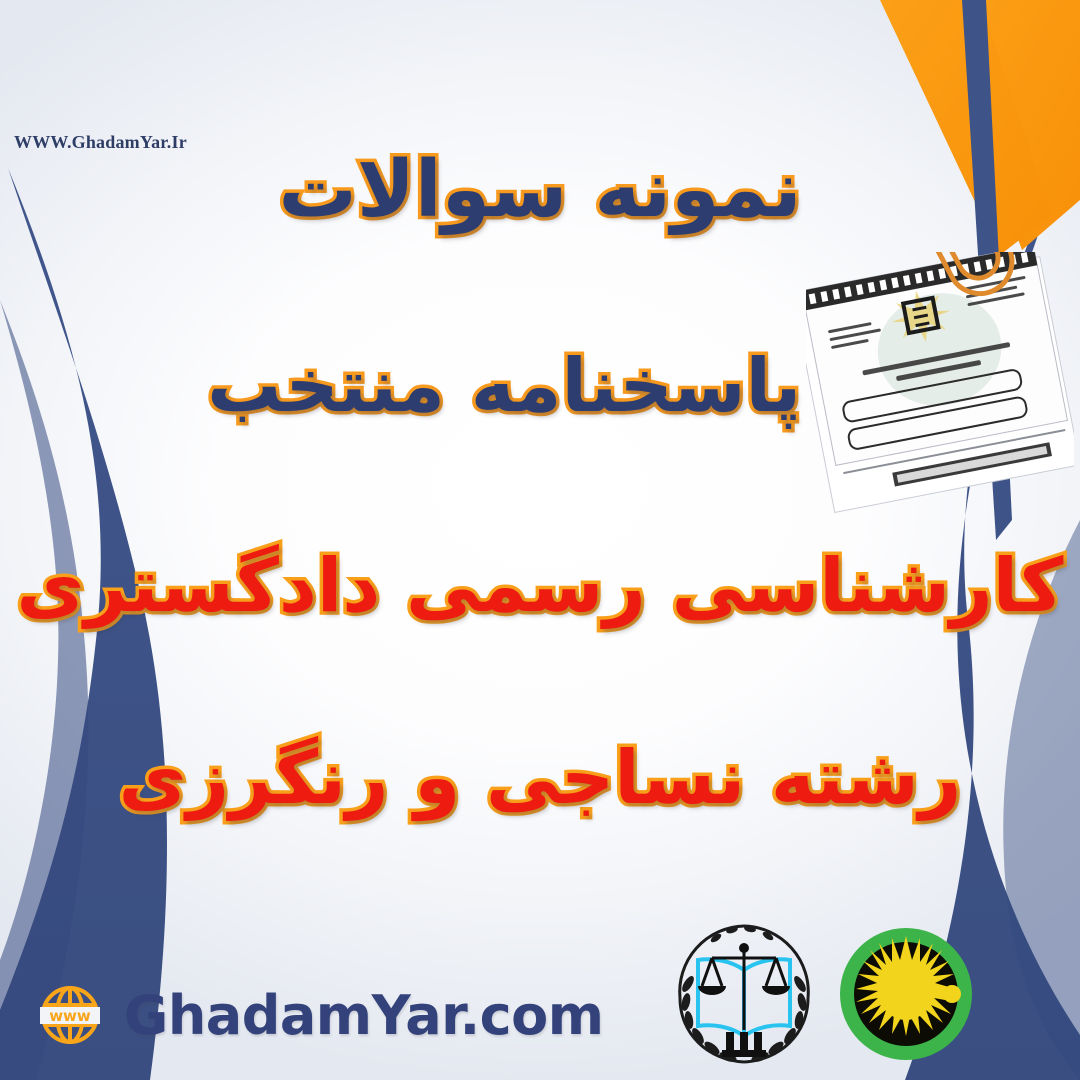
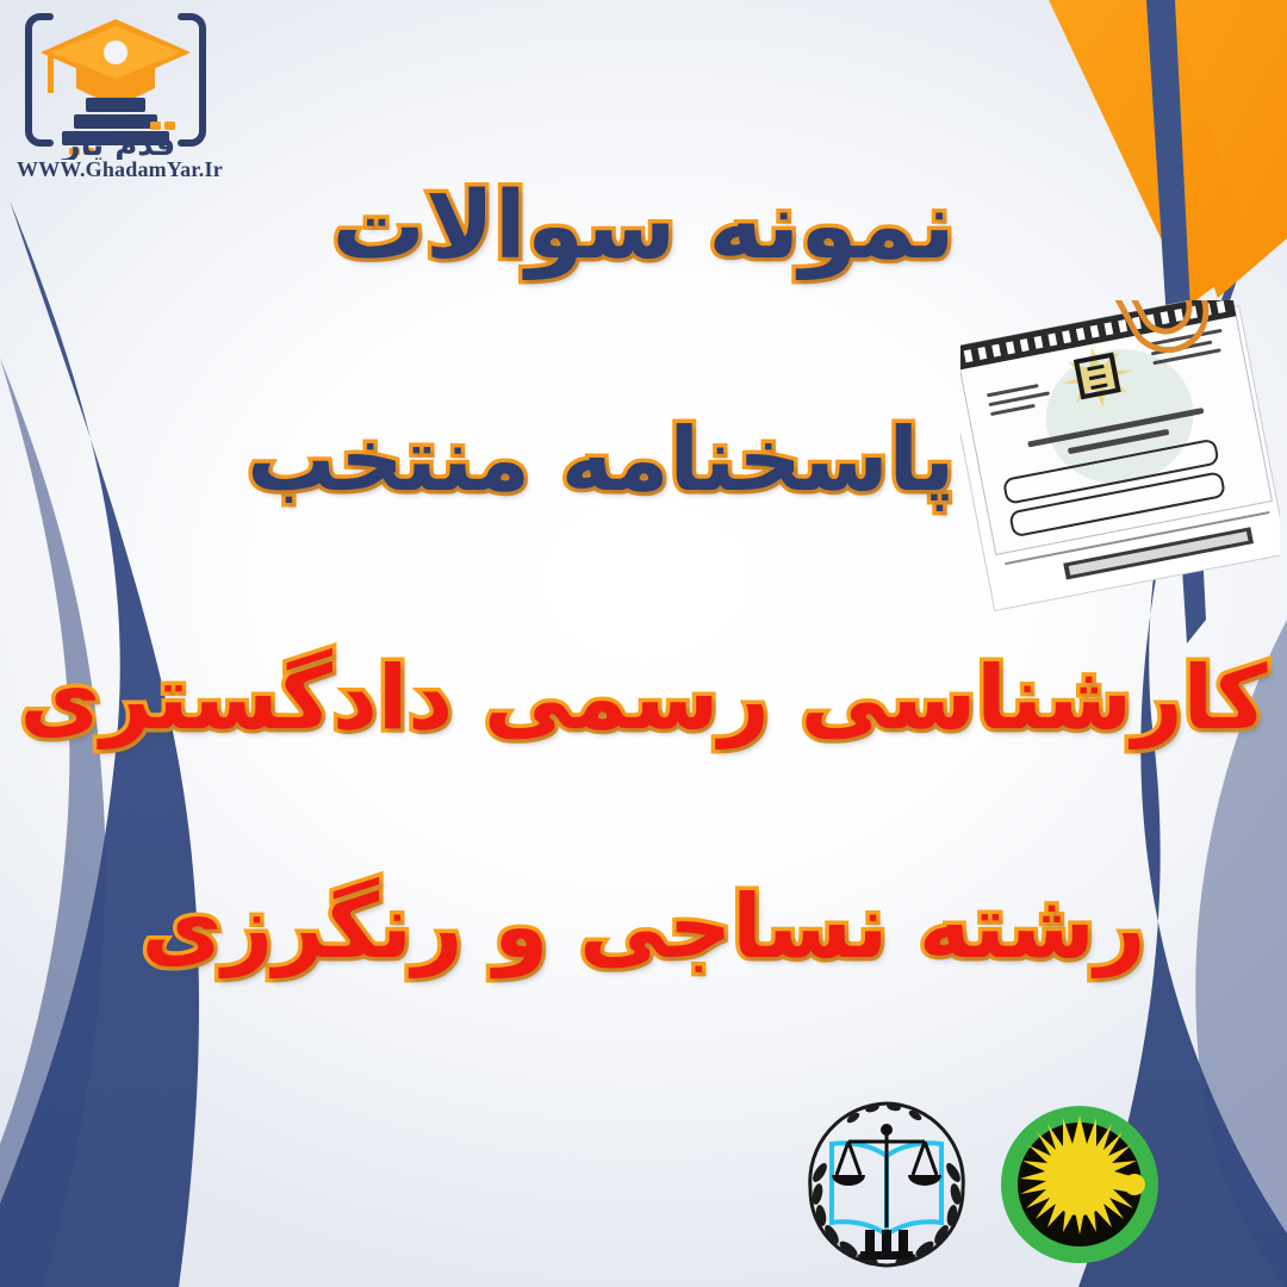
+ قدم یار
  WWW.GhadamYar.I
  نمونه سوالات
  پاسخنامه منتخب
  کارشناسی رسمی دادگستری
  رشته نساجی و رنگرزی
- www
- GhadamYar.com
